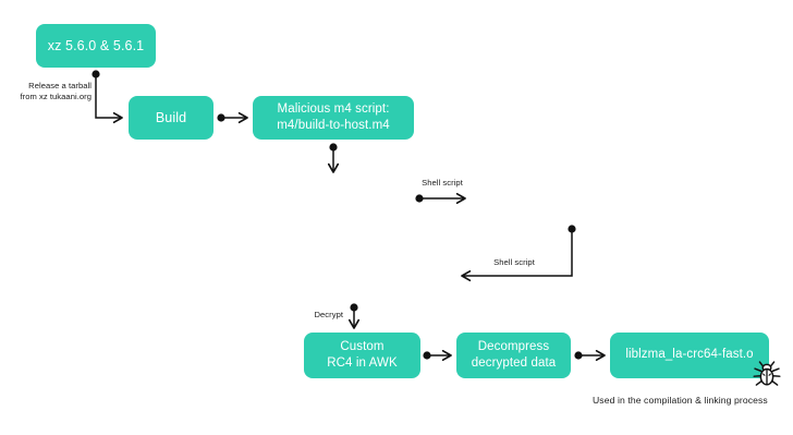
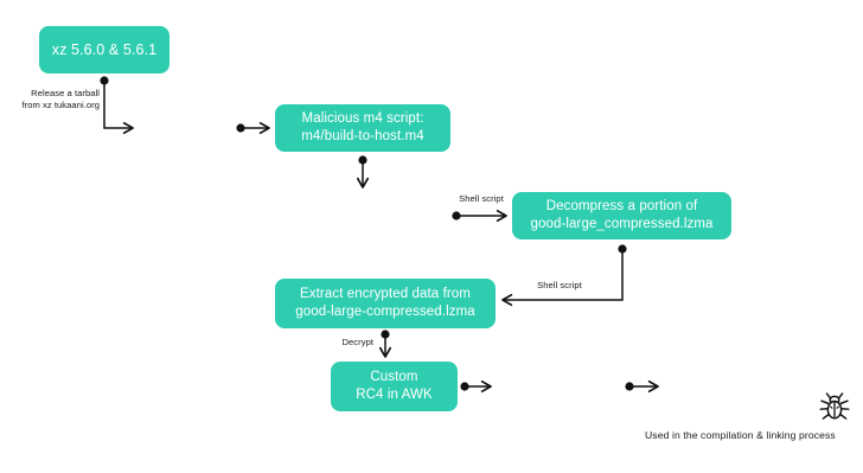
  xz 5.6.0 & 5.6.1
- Build
  Malicious m4 script:
  m4/build-to-host.m4
+ Decompress a portion of
+ good-large_compressed.lzma
+ Extract encrypted data from
+ good-large-compressed.lzma
  Custom
  RC4 in AWK
- Decompress
- decrypted data
- liblzma_la-crc64-fast.o
  Release a tarball
  from xz tukaani.org
  Shell script
  Shell script
  Decrypt
  Used in the compilation & linking process
